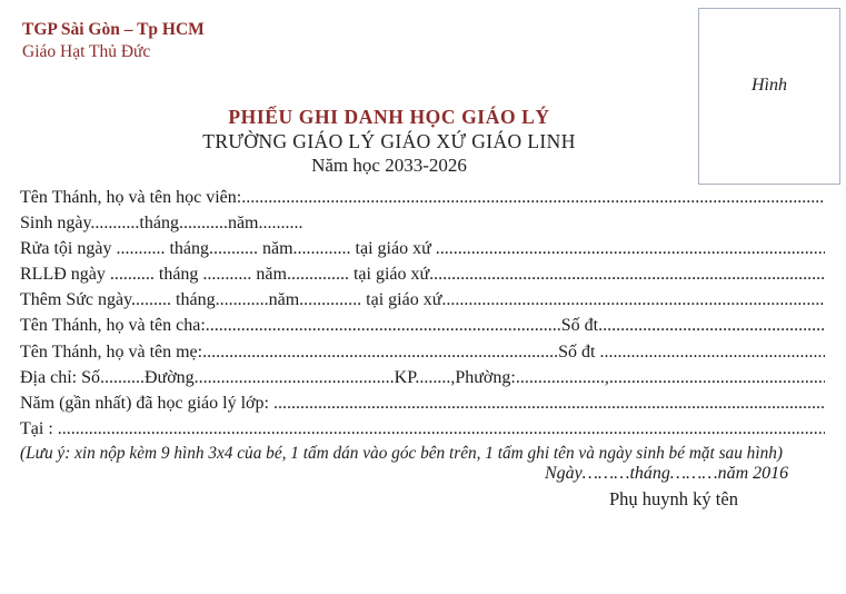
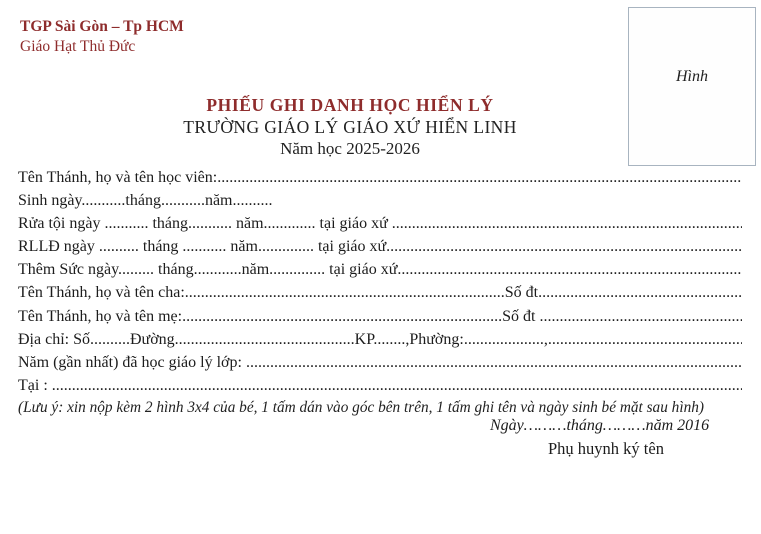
  TGP Sài Gòn – Tp HCM
  Giáo Hạt Thủ Đức
  Hình
- PHIẾU GHI DANH HỌC GIÁO LÝ
+ PHIẾU GHI DANH HỌC HIỂN LÝ
- TRƯỜNG GIÁO LÝ GIÁO XỨ GIÁO LINH
+ TRƯỜNG GIÁO LÝ GIÁO XỨ HIỂN LINH
- Năm học 2033-2026
+ Năm học 2025-2026
  Tên Thánh, họ và tên học viên:...................................................................................................................................
  Sinh ngày...........tháng...........năm..........
  Rửa tội ngày ........... tháng........... năm............. tại giáo xứ ........................................................................................
  RLLĐ ngày .......... tháng ........... năm.............. tại giáo xứ.........................................................................................
  Thêm Sức ngày......... tháng............năm.............. tại giáo xứ......................................................................................
  Tên Thánh, họ và tên cha:................................................................................Số đt...................................................
  Tên Thánh, họ và tên mẹ:................................................................................Số đt ...................................................
  Địa chỉ: Số..........Đường.............................................KP........,Phường:....................,.................................................
  Năm (gần nhất) đã học giáo lý lớp: ............................................................................................................................
  Tại : .............................................................................................................................................................................
- (Lưu ý: xin nộp kèm 9 hình 3x4 của bé, 1 tấm dán vào góc bên trên, 1 tấm ghi tên và ngày sinh bé mặt sau hình)
+ (Lưu ý: xin nộp kèm 2 hình 3x4 của bé, 1 tấm dán vào góc bên trên, 1 tấm ghi tên và ngày sinh bé mặt sau hình)
  Ngày………tháng………năm 2016
  Phụ huynh ký tên
